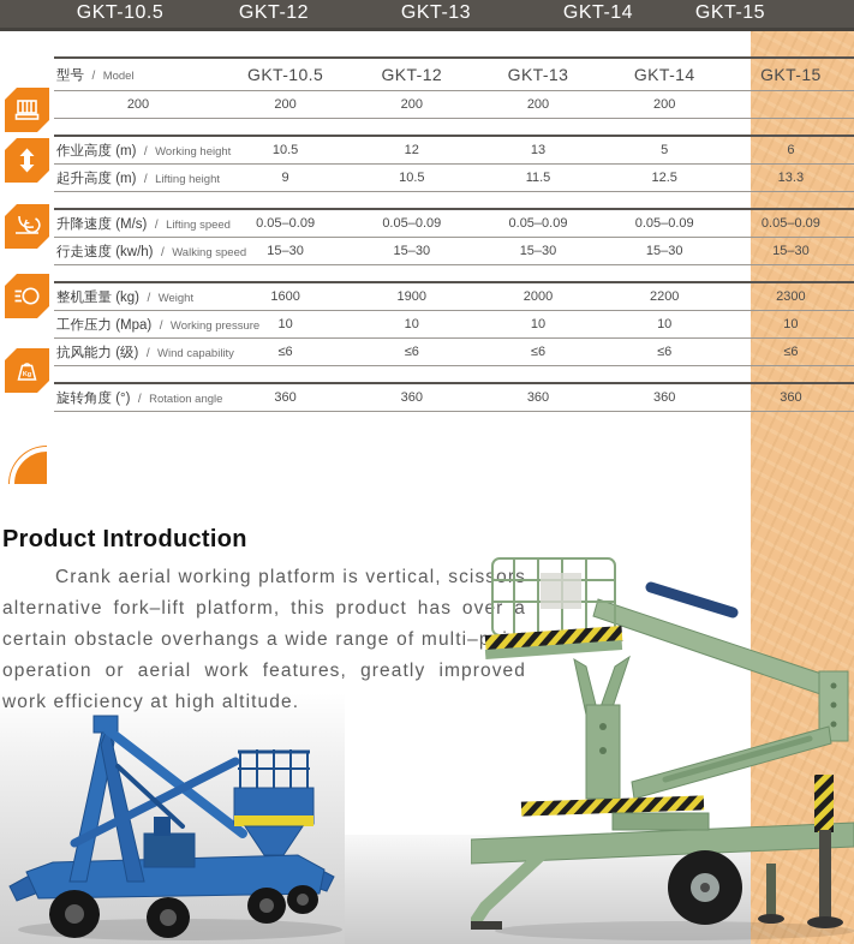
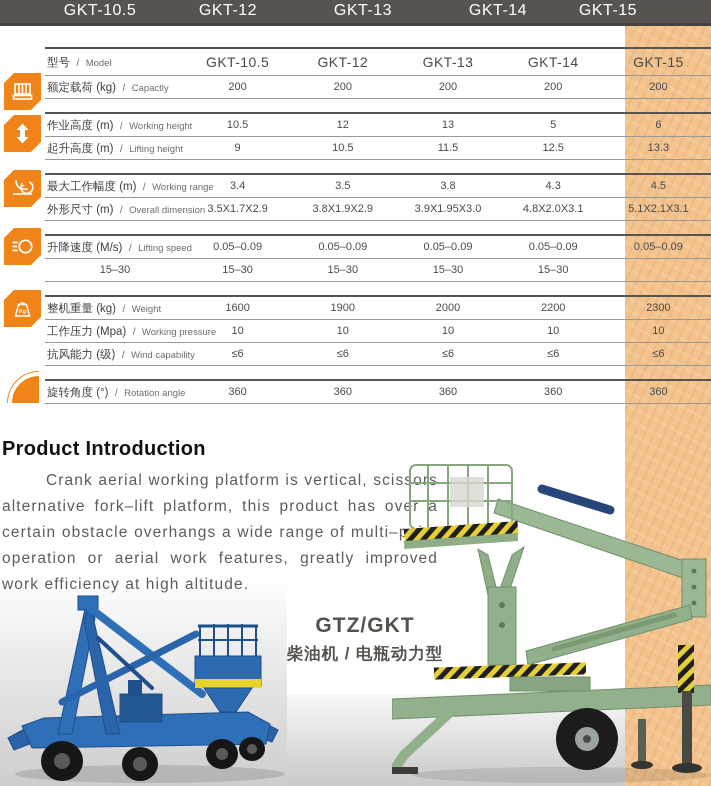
  GKT-10.5
  GKT-12
  GKT-13
  GKT-14
  GKT-15
  型号 / Model
  GKT-10.5
  GKT-12
  GKT-13
  GKT-14
  GKT-15
+ 额定载荷 (kg) / Capactly
  200
  200
  200
  200
  200
  作业高度 (m) / Working height
  10.5
  12
  13
  5
  6
  起升高度 (m) / Lifting height
  9
  10.5
  11.5
  12.5
  13.3
+ 最大工作幅度 (m) / Working range
+ 3.4
+ 3.5
+ 3.8
+ 4.3
+ 4.5
+ 外形尺寸 (m) / Overall dimension
+ 3.5X1.7X2.9
+ 3.8X1.9X2.9
+ 3.9X1.95X3.0
+ 4.8X2.0X3.1
+ 5.1X2.1X3.1
  升降速度 (M/s) / Lifting speed
  0.05–0.09
  0.05–0.09
  0.05–0.09
  0.05–0.09
  0.05–0.09
- 行走速度 (kw/h) / Walking speed
  15–30
  15–30
  15–30
  15–30
  15–30
  整机重量 (kg) / Weight
  1600
  1900
  2000
  2200
  2300
  工作压力 (Mpa) / Working pressure
  10
  10
  10
  10
  10
  抗风能力 (级) / Wind capability
  ≤6
  ≤6
  ≤6
  ≤6
  ≤6
  旋转角度 (°) / Rotation angle
  360
  360
  360
  360
  360
  Product Introduction
  Crank aerial working platform is vertical, scissors alternative fork–lift platform, this product has over a certain obstacle overhangs a wide range of multi–p operation or aerial work features, greatly improved work efficiency at high altitude.
+ GTZ/GKT
+ 柴油机 / 电瓶动力型
